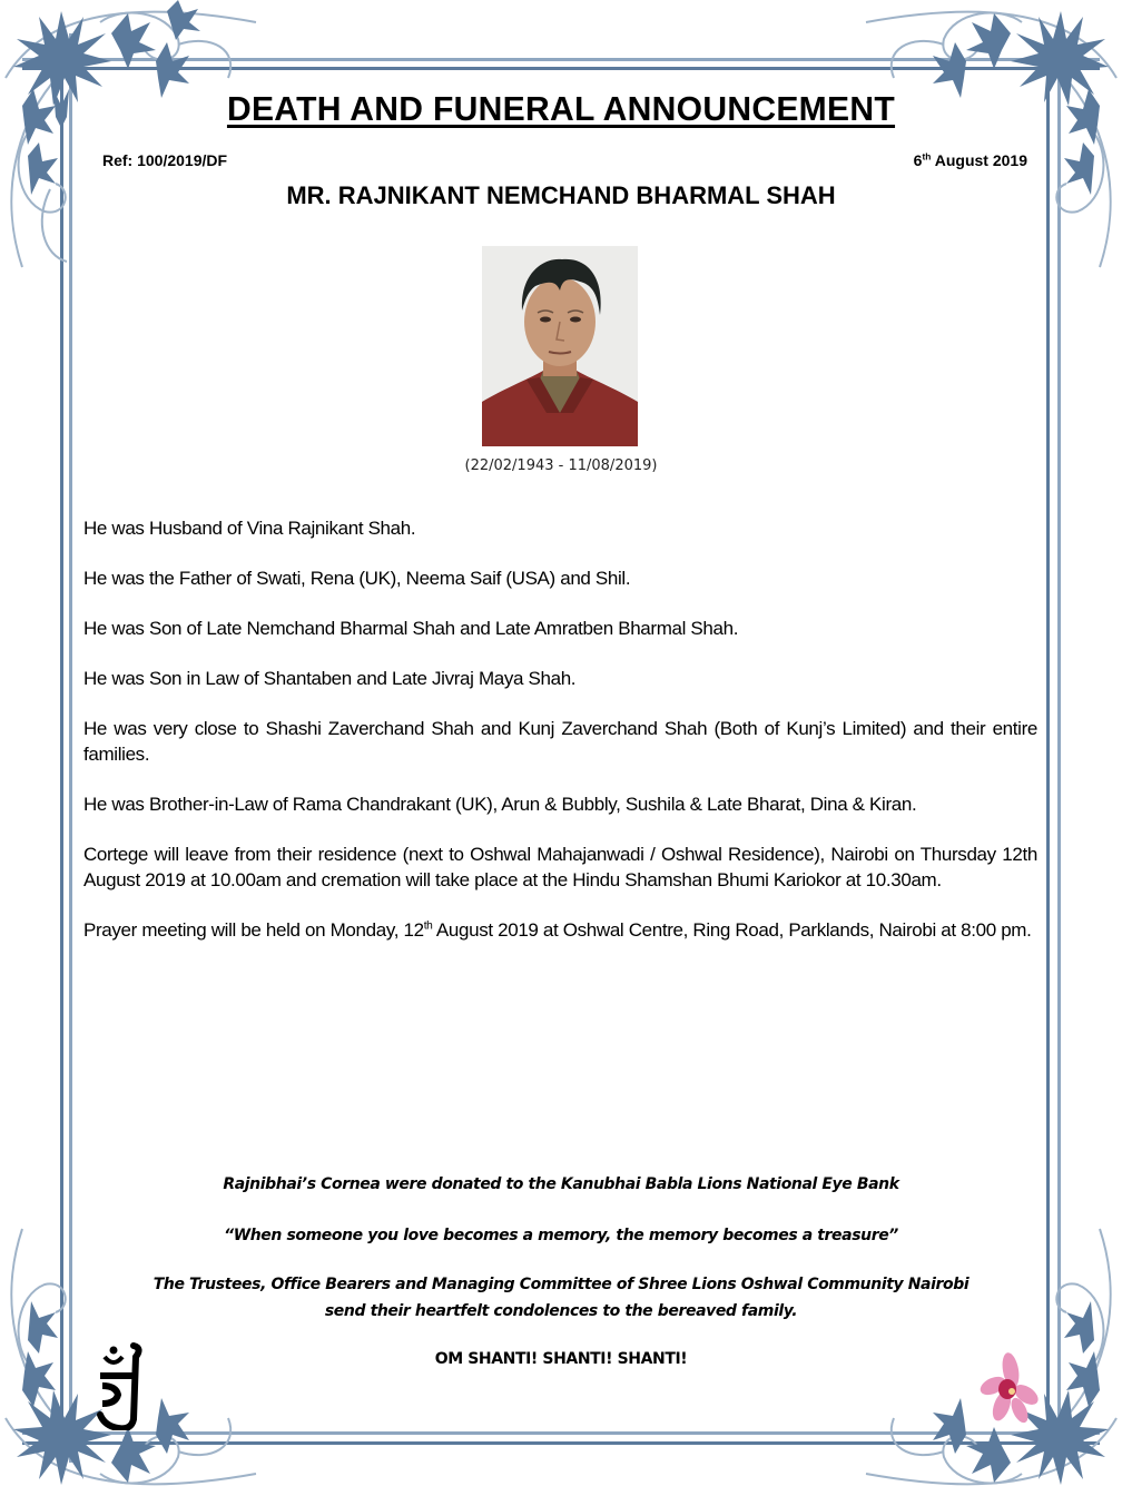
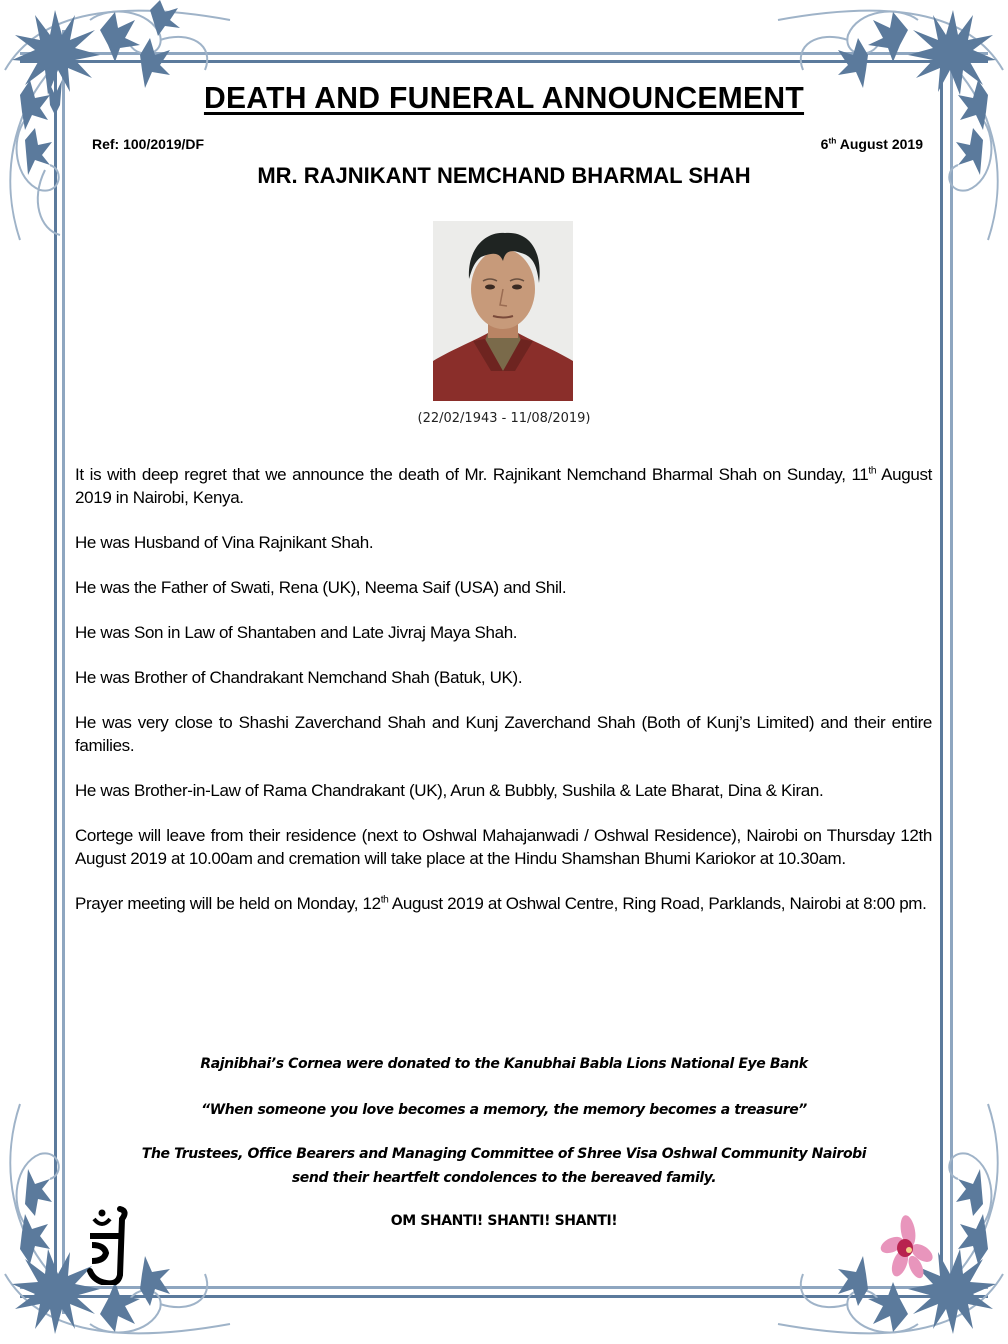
  DEATH AND FUNERAL ANNOUNCEMENT
  Ref: 100/2019/DF
  6th August 2019
  MR. RAJNIKANT NEMCHAND BHARMAL SHAH
  (22/02/1943 - 11/08/2019)
+ It is with deep regret that we announce the death of Mr. Rajnikant Nemchand Bharmal Shah on Sunday, 11th August 2019 in Nairobi, Kenya.
  He was Husband of Vina Rajnikant Shah.
  He was the Father of Swati, Rena (UK), Neema Saif (USA) and Shil.
- He was Son of Late Nemchand Bharmal Shah and Late Amratben Bharmal Shah.
  He was Son in Law of Shantaben and Late Jivraj Maya Shah.
+ He was Brother of Chandrakant Nemchand Shah (Batuk, UK).
  He was very close to Shashi Zaverchand Shah and Kunj Zaverchand Shah (Both of Kunj’s Limited) and their entire families.
  He was Brother-in-Law of Rama Chandrakant (UK), Arun & Bubbly, Sushila & Late Bharat, Dina & Kiran.
  Cortege will leave from their residence (next to Oshwal Mahajanwadi / Oshwal Residence), Nairobi on Thursday 12th August 2019 at 10.00am and cremation will take place at the Hindu Shamshan Bhumi Kariokor at 10.30am.
  Prayer meeting will be held on Monday, 12th August 2019 at Oshwal Centre, Ring Road, Parklands, Nairobi at 8:00 pm.
  Rajnibhai’s Cornea were donated to the Kanubhai Babla Lions National Eye Bank
  “When someone you love becomes a memory, the memory becomes a treasure”
- The Trustees, Office Bearers and Managing Committee of Shree Lions Oshwal Community Nairobi
+ The Trustees, Office Bearers and Managing Committee of Shree Visa Oshwal Community Nairobi
  send their heartfelt condolences to the bereaved family.
  OM SHANTI! SHANTI! SHANTI!
